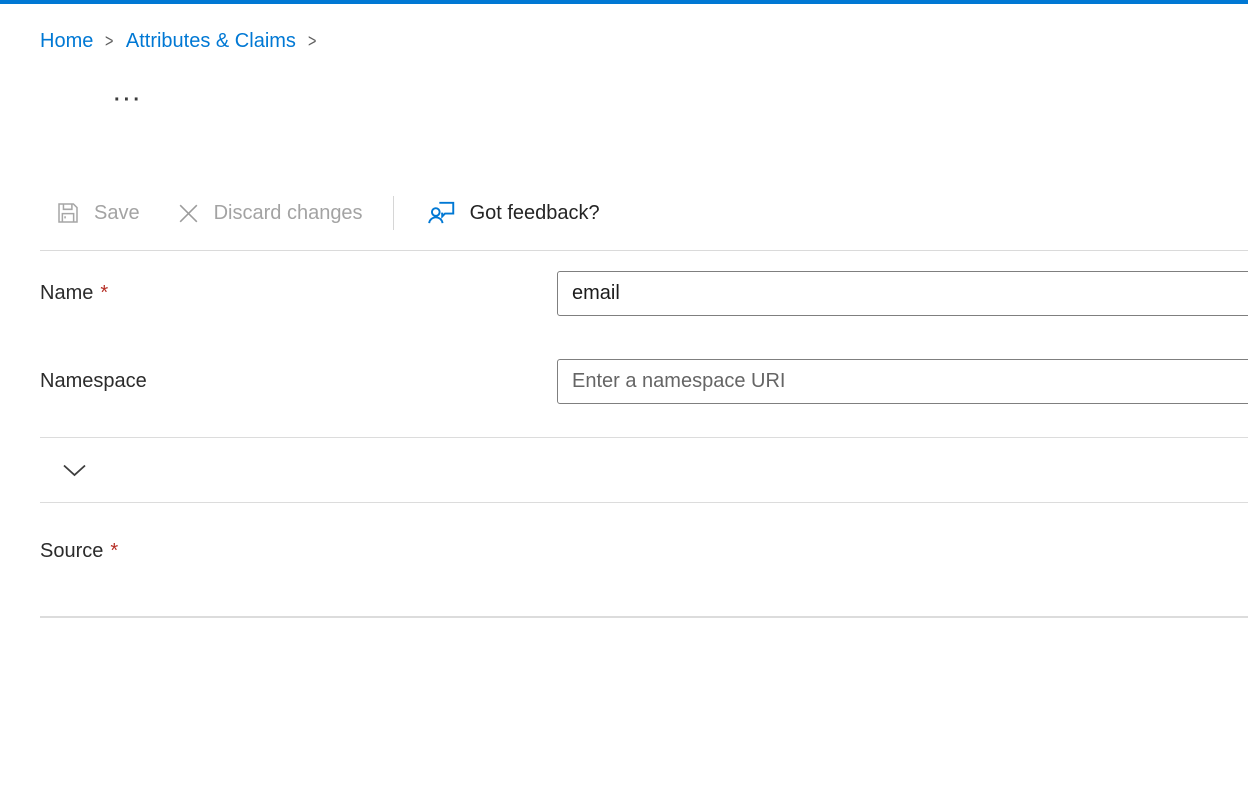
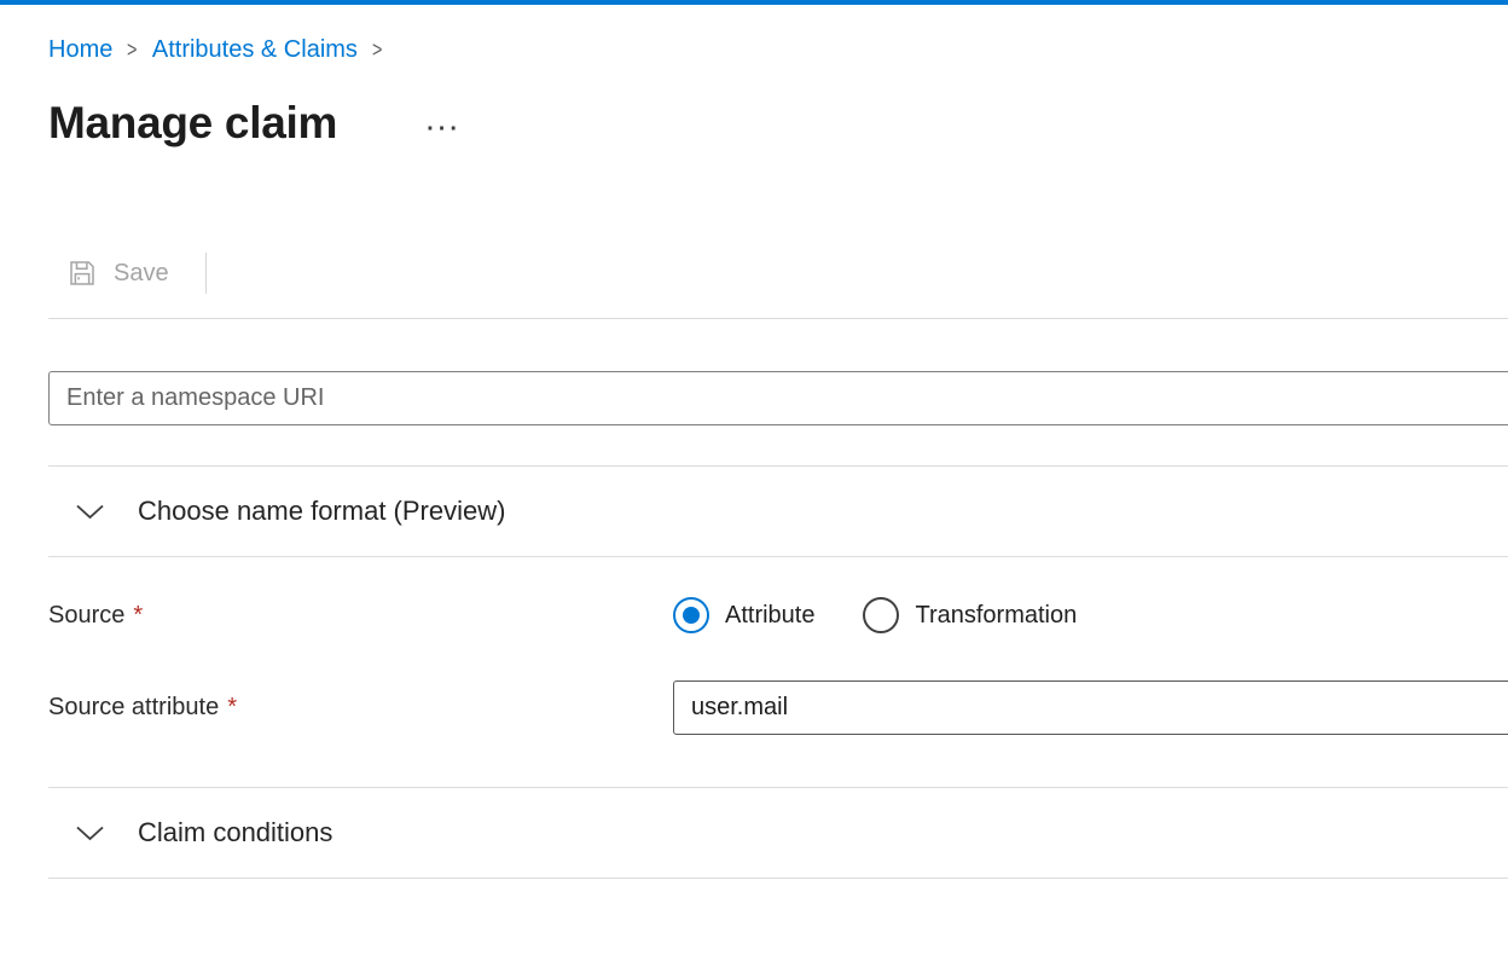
  Home
  >
  Attributes & Claims
  >
+ Manage claim
  ···
  Save
- Discard changes
- Got feedback?
- Name *
- email
- Namespace
  Enter a namespace URI
+ Choose name format (Preview)
  Source *
+ Attribute
+ Transformation
+ Source attribute *
+ user.mail
+ Claim conditions
